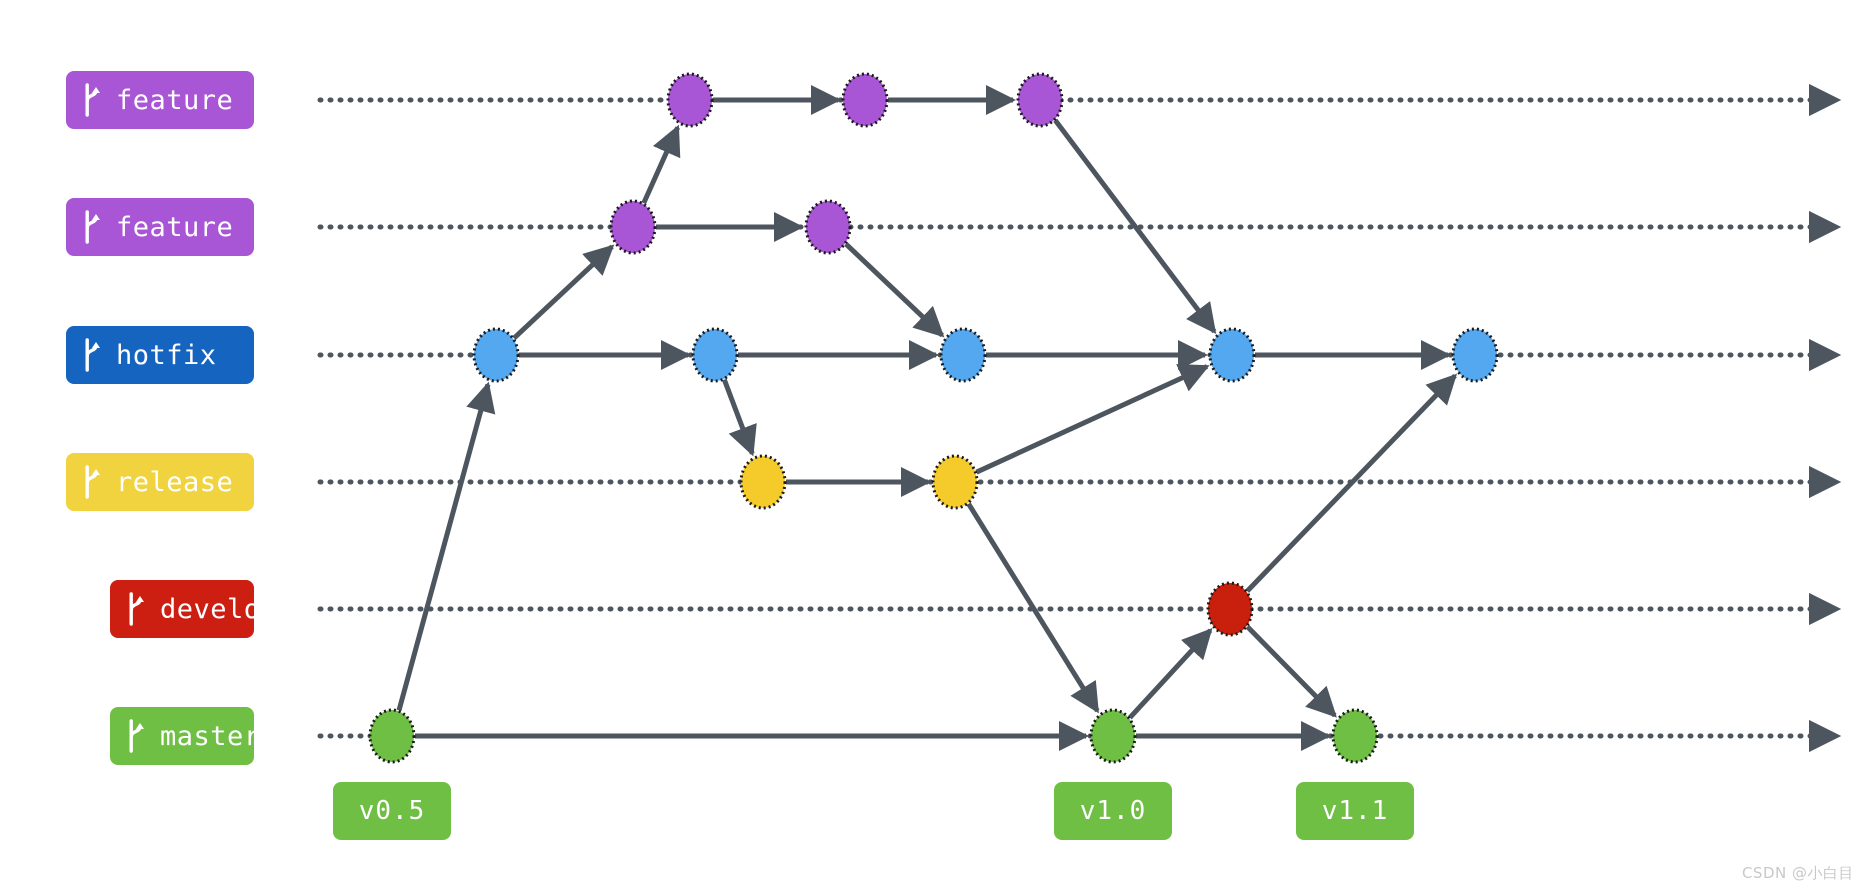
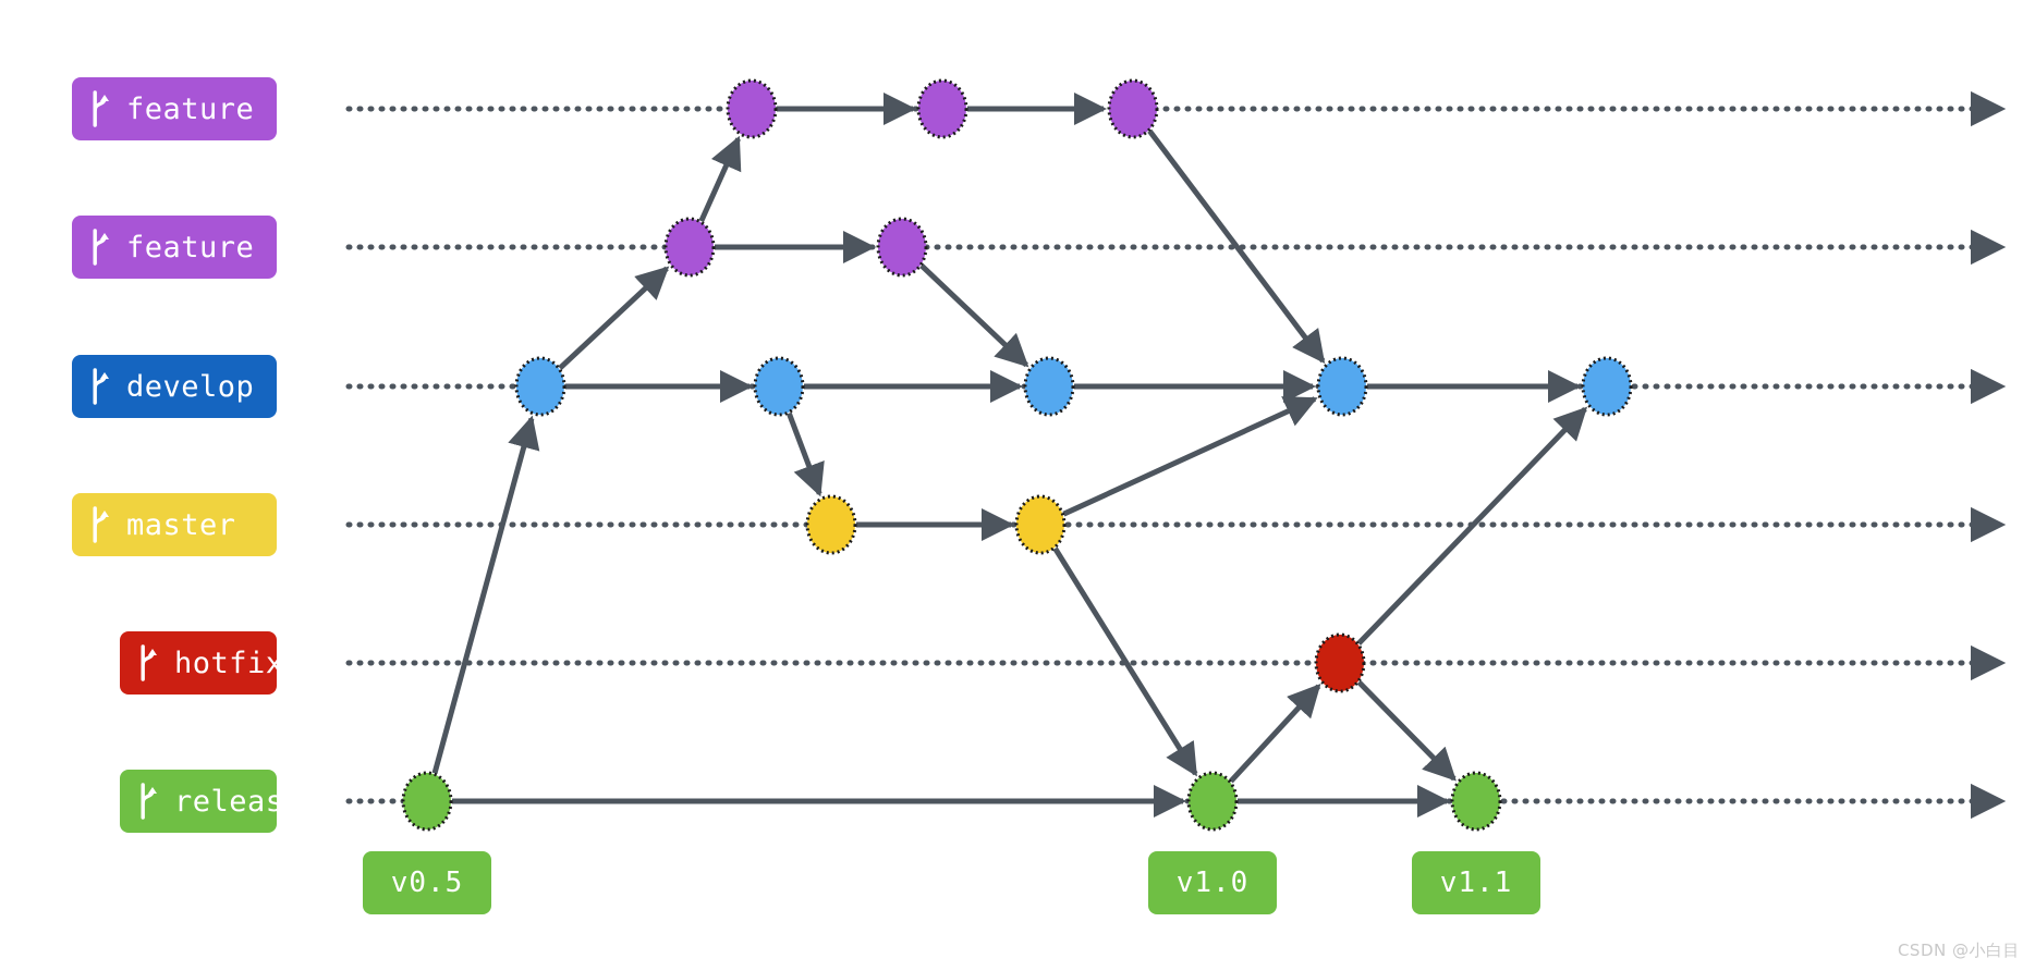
  feature
  feature
- hotfix
+ develop
- release
+ master
- develop
+ hotfix
- master
+ release
  v0.5
  v1.0
  v1.1
  CSDN @小白目
